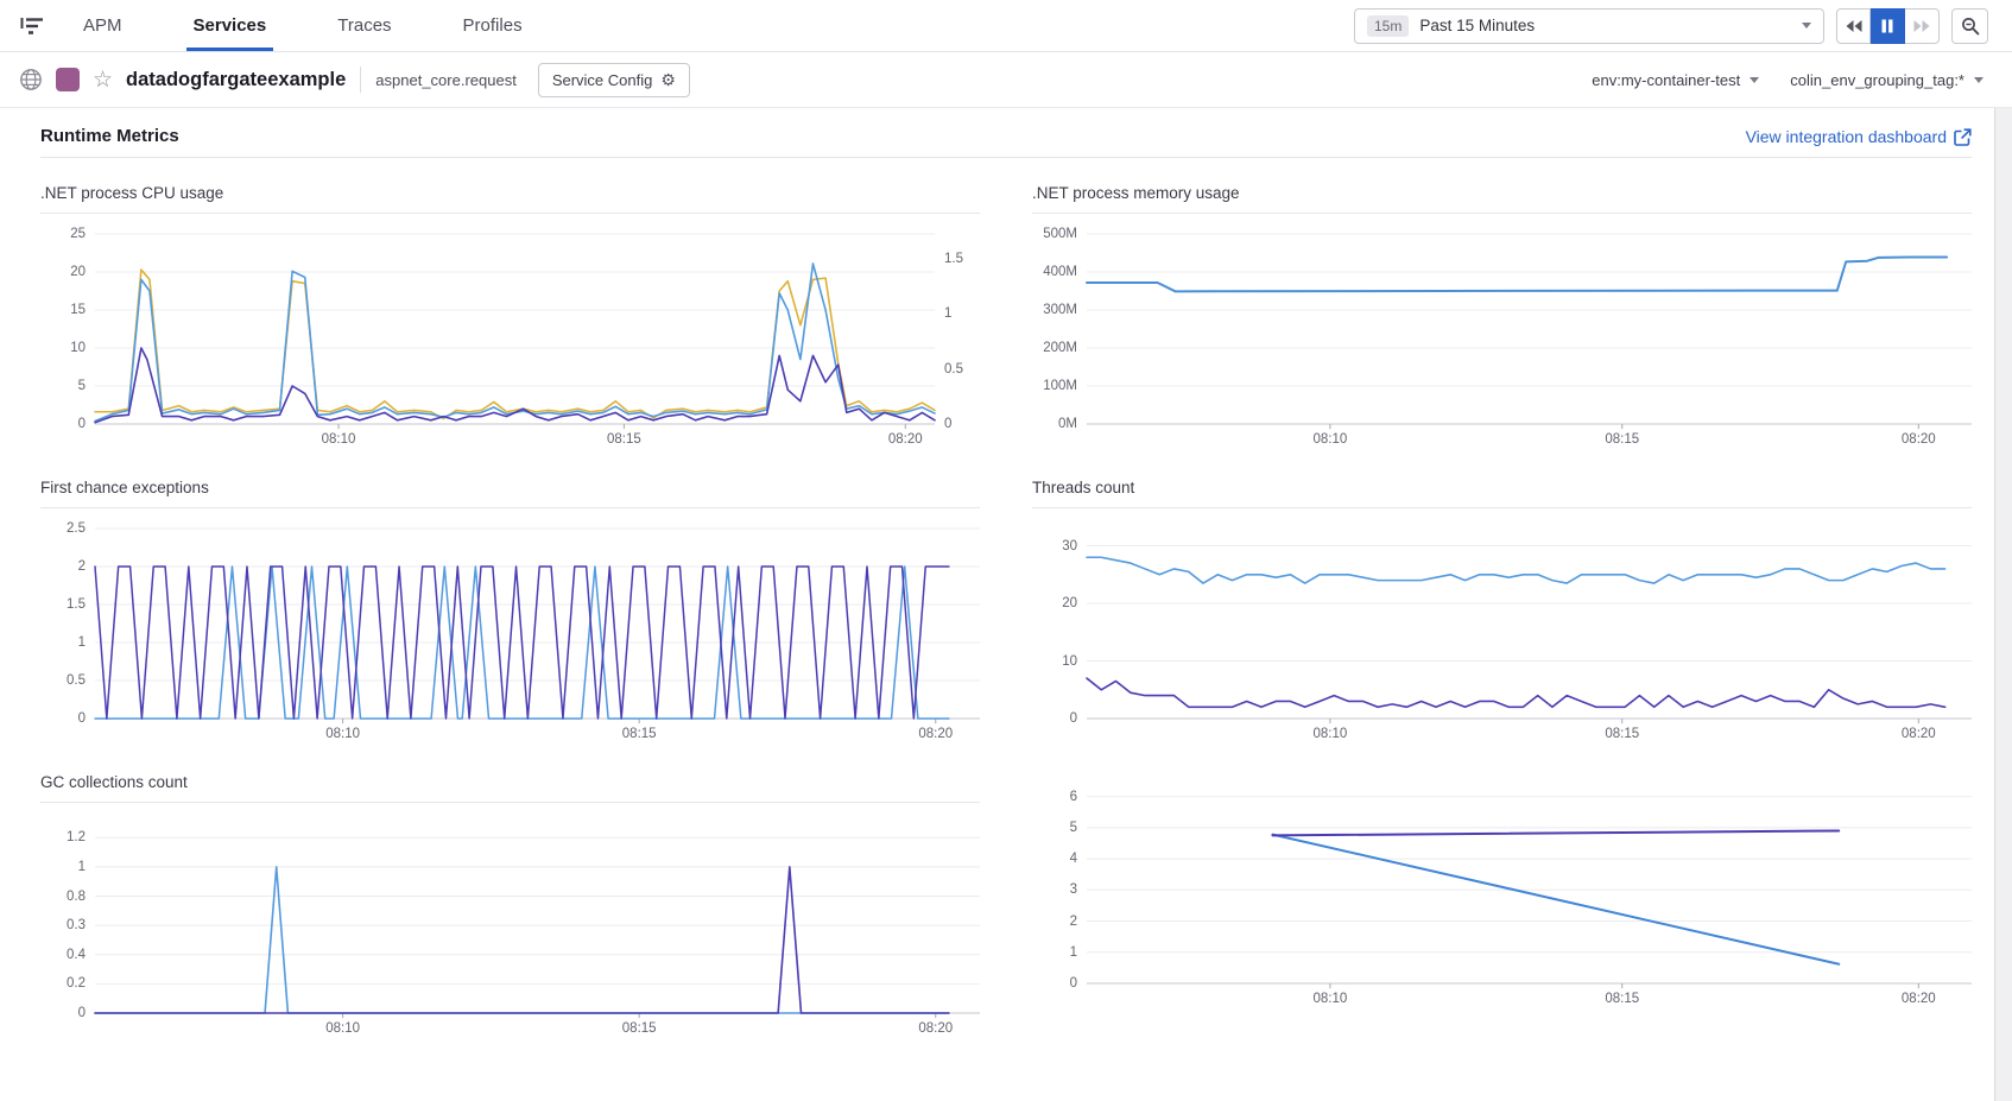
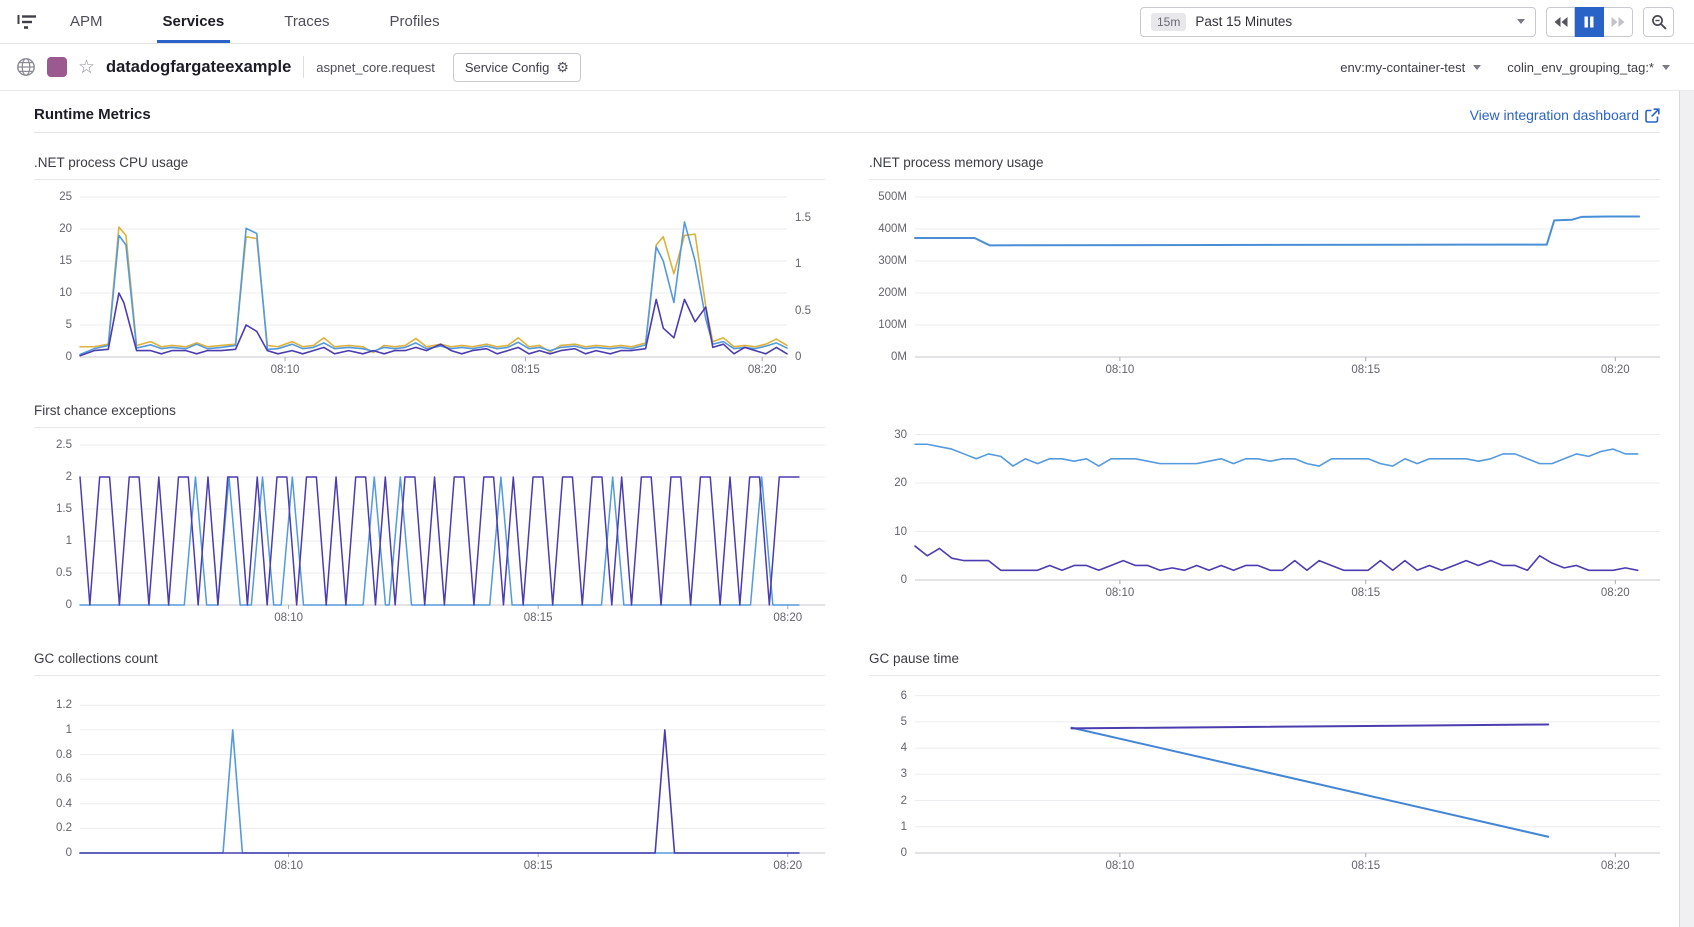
  APM
  Services
  Traces
  Profiles
  15m
  Past 15 Minutes
  ☆
  datadogfargateexample
  aspnet_core.request
  Service Config
  ⚙
  env:my-container-test
  colin_env_grouping_tag:*
  Runtime Metrics
  View integration dashboard
  .NET process CPU usage
  0
  5
  10
  15
  20
  25
  08:10
  08:15
  08:20
  0
  0.5
  1
  1.5
  .NET process memory usage
  0M
  100M
  200M
  300M
  400M
  500M
  08:10
  08:15
  08:20
  First chance exceptions
  0
  0.5
  1
  1.5
  2
  2.5
  08:10
  08:15
  08:20
- Threads count
  0
  10
  20
  30
  08:10
  08:15
  08:20
  GC collections count
  0
  0.2
  0.4
- 0.3
+ 0.6
  0.8
  1
  1.2
  08:10
  08:15
  08:20
+ GC pause time
  0
  1
  2
  3
  4
  5
  6
  08:10
  08:15
  08:20
